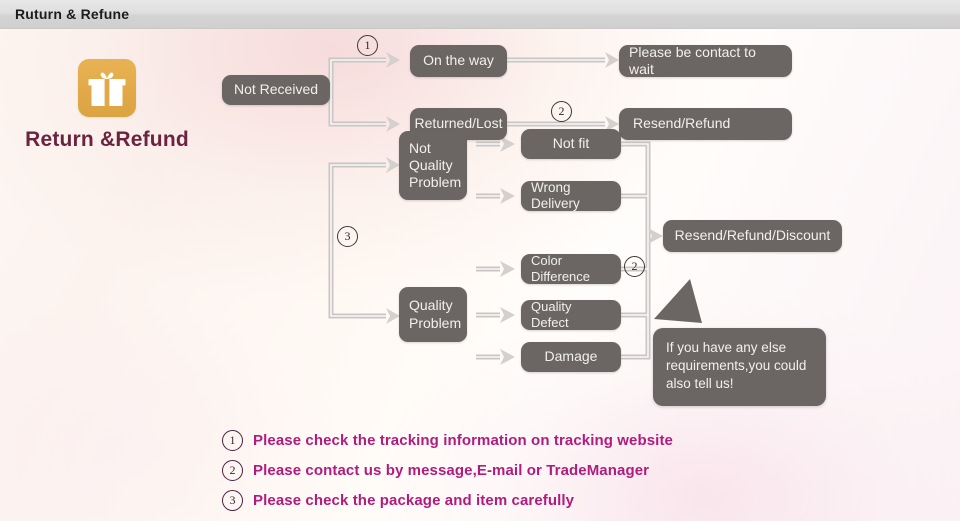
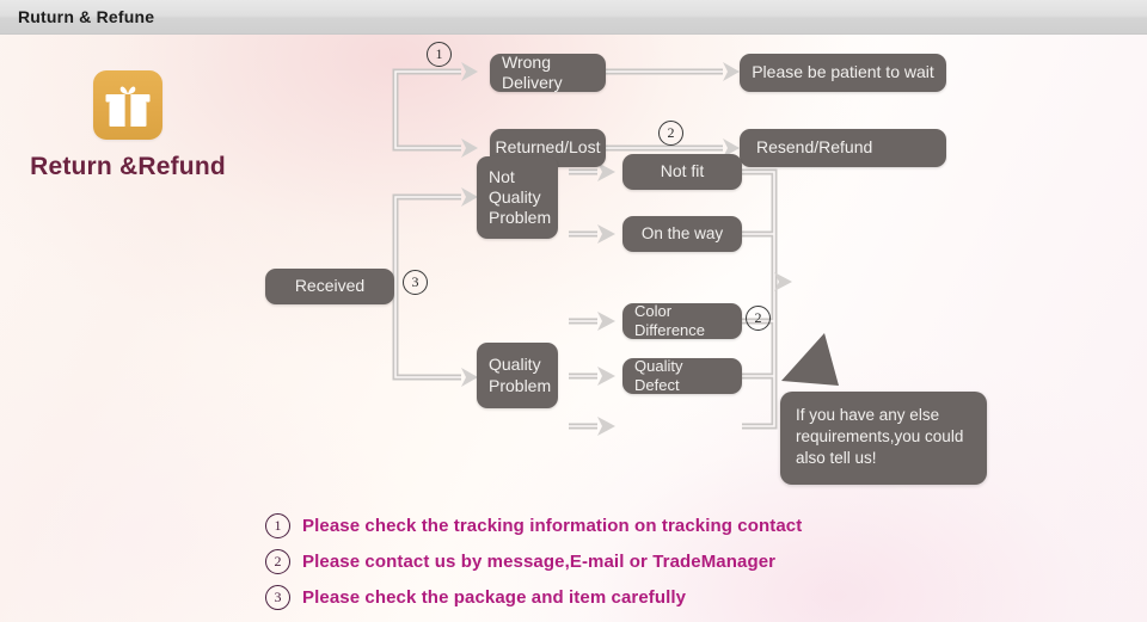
  Ruturn & Refune
  Return &Refund
- Not Received
- On the way
+ Wrong Delivery
  Returned/Lost
- Please be contact to wait
+ Please be patient to wait
  Resend/Refund
+ Received
  Not
  Quality
  Problem
  Quality
  Problem
  Not fit
- Wrong Delivery
+ On the way
  Color Difference
  Quality Defect
- Damage
- Resend/Refund/Discount
  If you have any else requirements,you could also tell us!
  1
  2
  3
  2
  1
- Please check the tracking information on tracking website
+ Please check the tracking information on tracking contact
  2
  Please contact us by message,E-mail or TradeManager
  3
  Please check the package and item carefully
